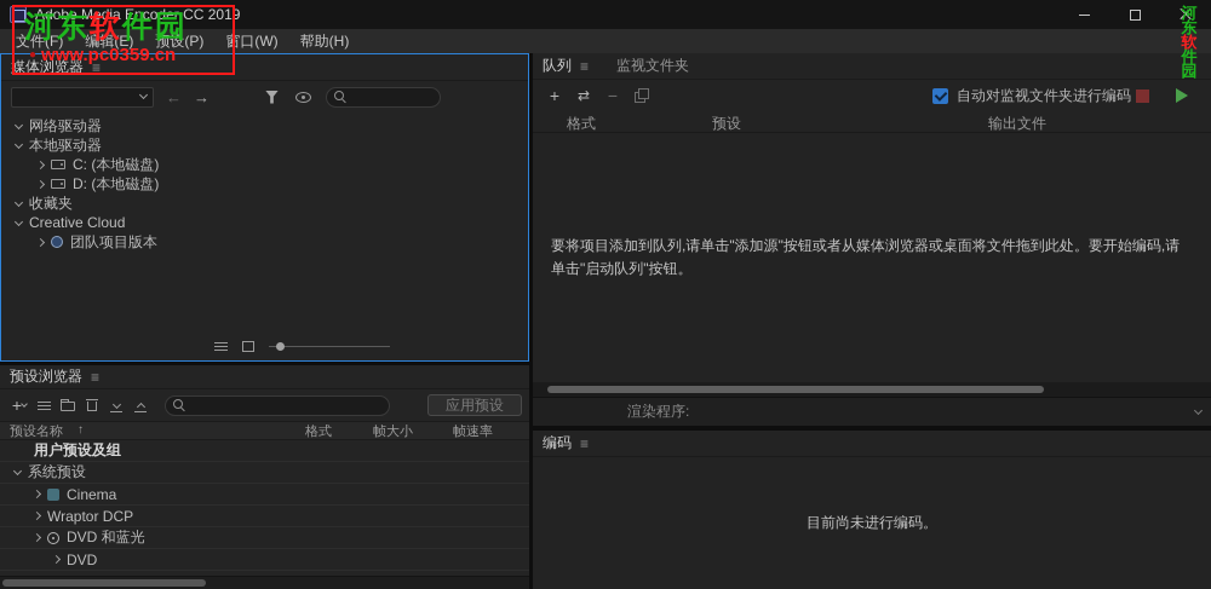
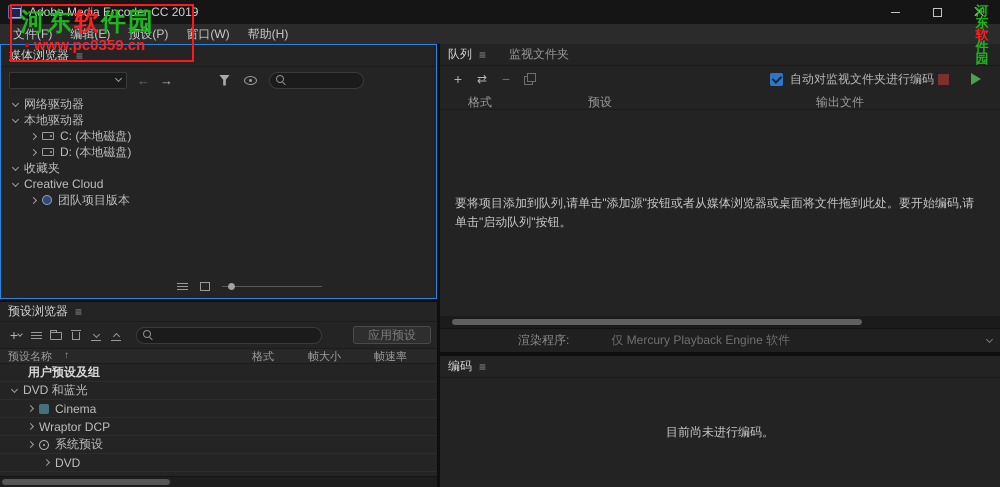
  Adobe Media Encoder CC 2019
  文件(F)
  编辑(E)
  预设(P)
  窗口(W)
  帮助(H)
  媒体浏览器
  ≡
  ←
  →
  网络驱动器
  本地驱动器
  C: (本地磁盘)
  D: (本地磁盘)
  收藏夹
  Creative Cloud
  团队项目版本
  预设浏览器
  ≡
  +
  应用预设
  预设名称
  ↑
  格式
  帧大小
  帧速率
  用户预设及组
- 系统预设
+ DVD 和蓝光
  Cinema
  Wraptor DCP
- DVD 和蓝光
+ 系统预设
  DVD
  队列
  ≡
  监视文件夹
  +
  ⇄
  −
  自动对监视文件夹进行编码
  格式
  预设
  输出文件
  要将项目添加到队列,请单击"添加源"按钮或者从媒体浏览器或桌面将文件拖到此处。要开始编码,请单击"启动队列"按钮。
  渲染程序:
+ 仅 Mercury Playback Engine 软件
  编码
  ≡
  目前尚未进行编码。
  河东软件园
  ●
  www.pc0359.cn
  河
  东
  软
  件
  园
